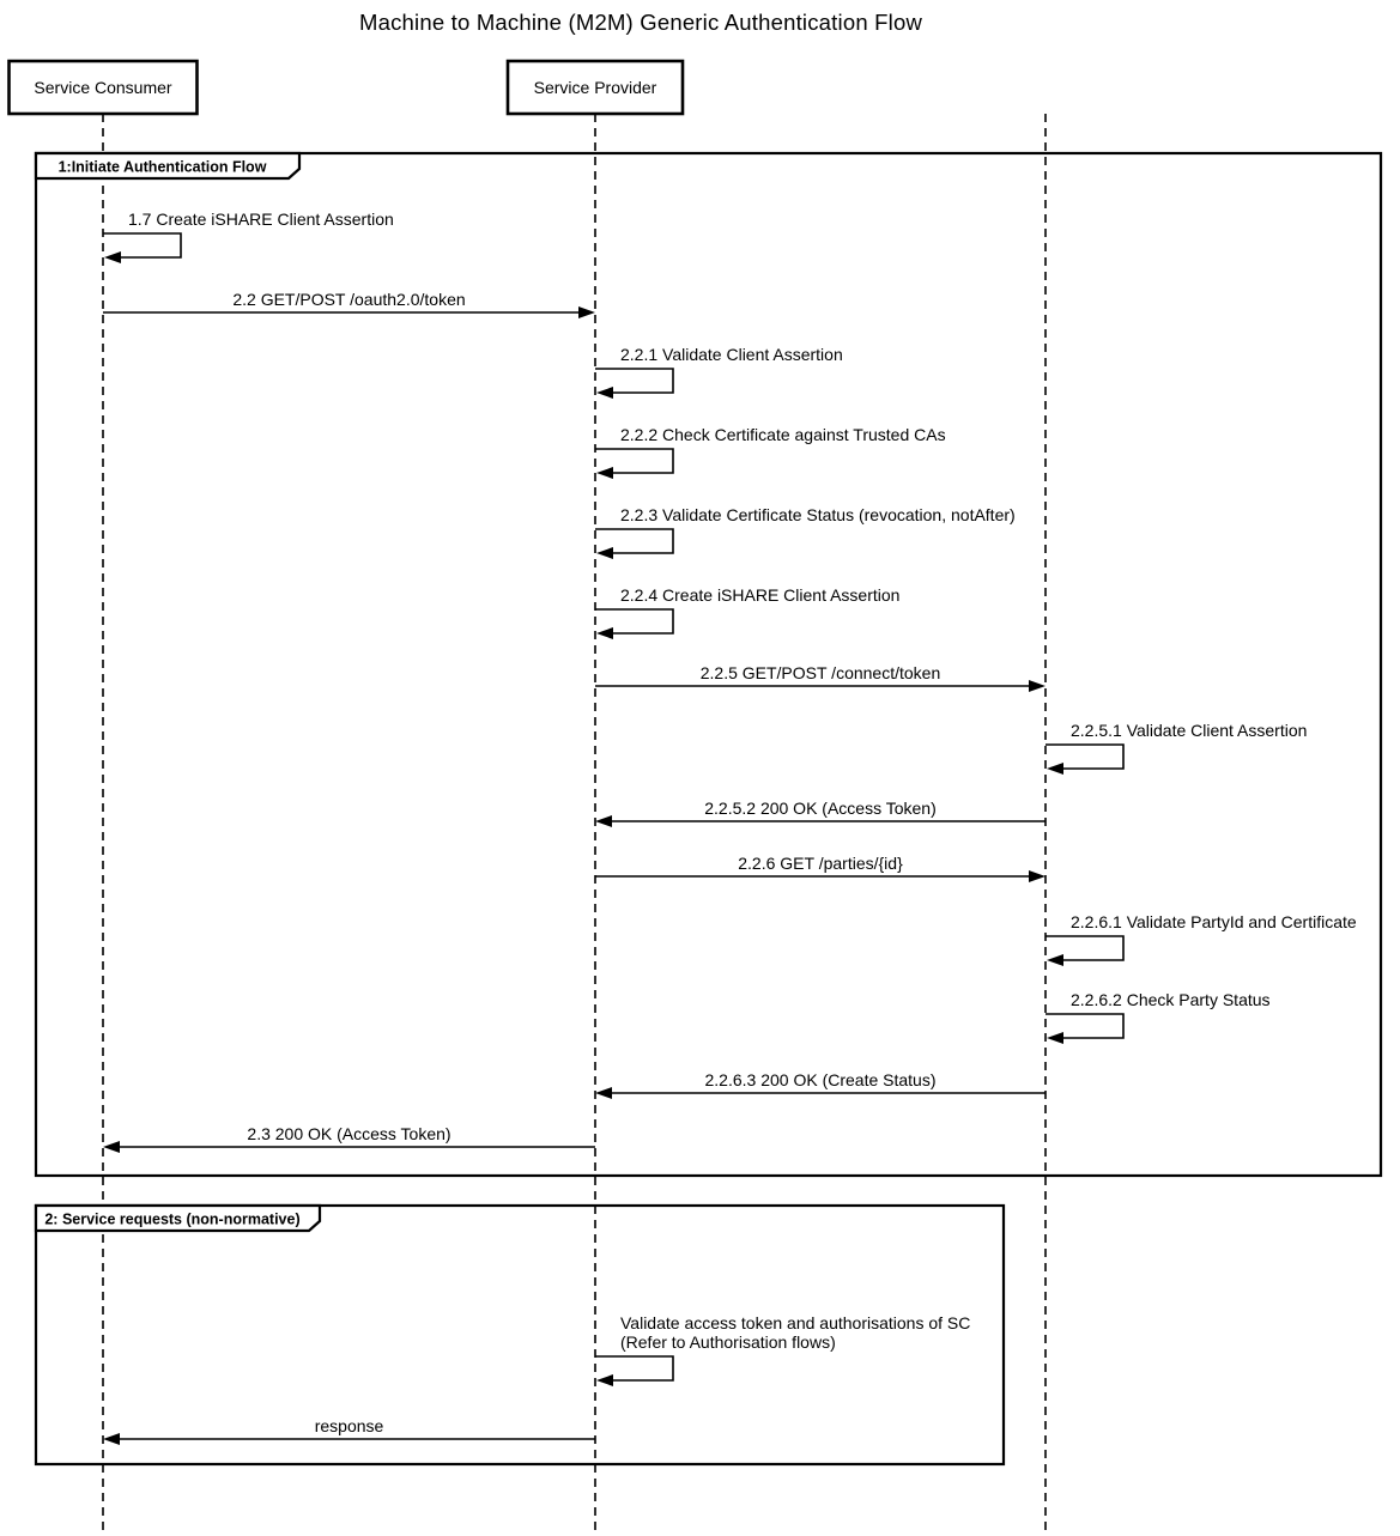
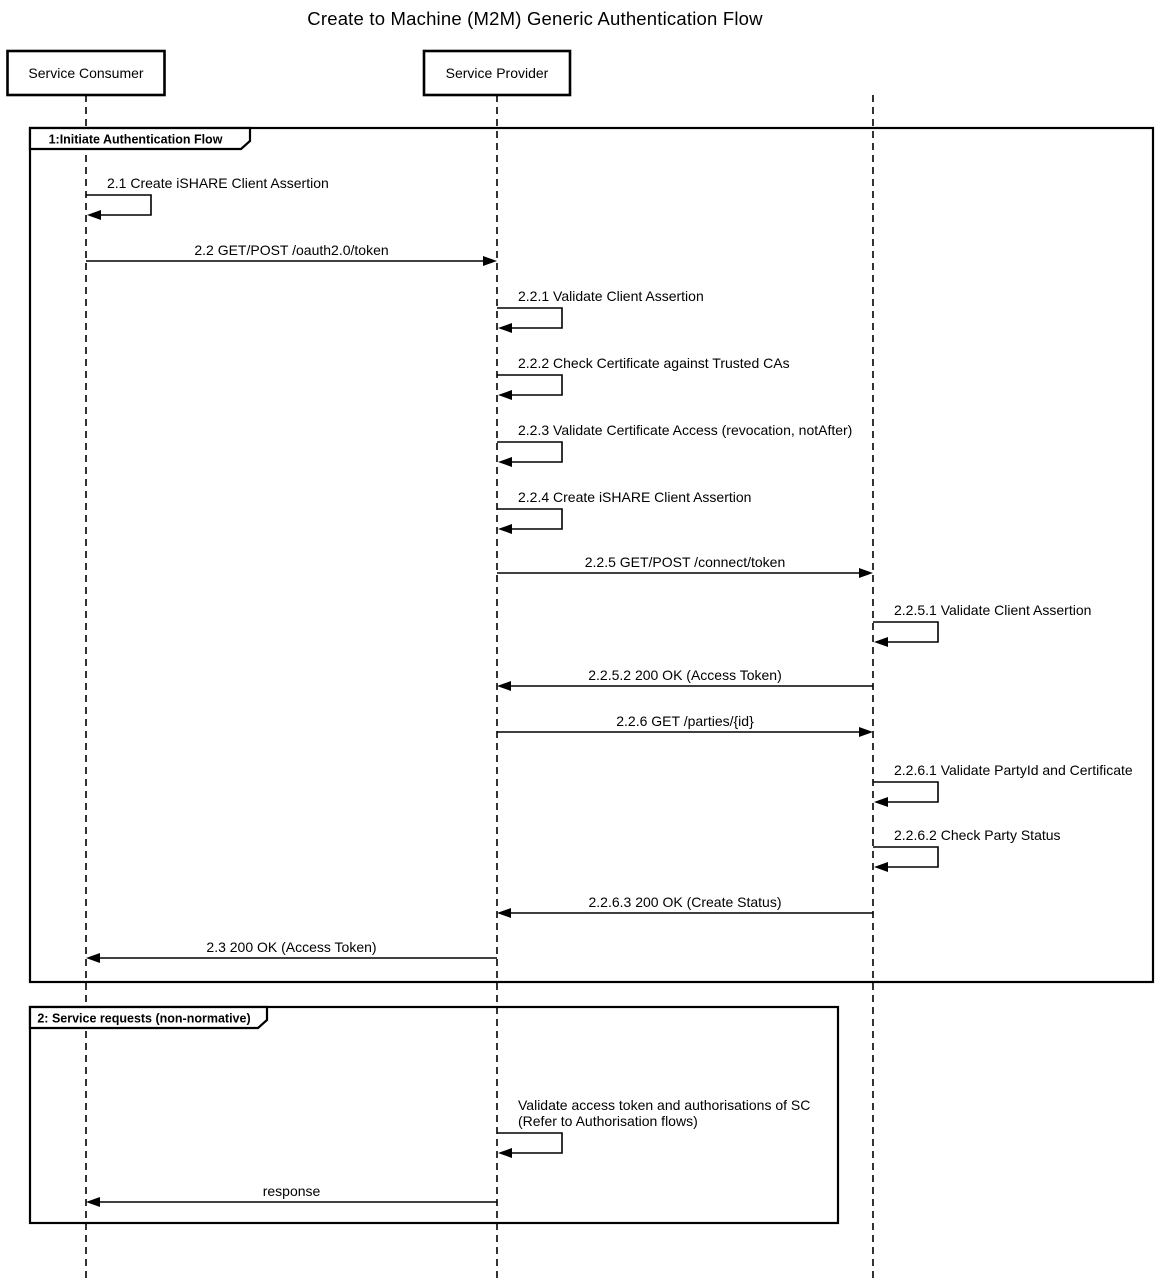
- Machine to Machine (M2M) Generic Authentication Flow
+ Create to Machine (M2M) Generic Authentication Flow
  1:Initiate Authentication Flow
  2: Service requests (non-normative)
  Service Consumer
  Service Provider
- 1.7 Create iSHARE Client Assertion
+ 2.1 Create iSHARE Client Assertion
  2.2 GET/POST /oauth2.0/token
  2.2.1 Validate Client Assertion
  2.2.2 Check Certificate against Trusted CAs
- 2.2.3 Validate Certificate Status (revocation, notAfter)
+ 2.2.3 Validate Certificate Access (revocation, notAfter)
  2.2.4 Create iSHARE Client Assertion
  2.2.5 GET/POST /connect/token
  2.2.5.1 Validate Client Assertion
  2.2.5.2 200 OK (Access Token)
  2.2.6 GET /parties/{id}
  2.2.6.1 Validate PartyId and Certificate
  2.2.6.2 Check Party Status
  2.2.6.3 200 OK (Create Status)
  2.3 200 OK (Access Token)
  Validate access token and authorisations of SC
  (Refer to Authorisation flows)
  response
